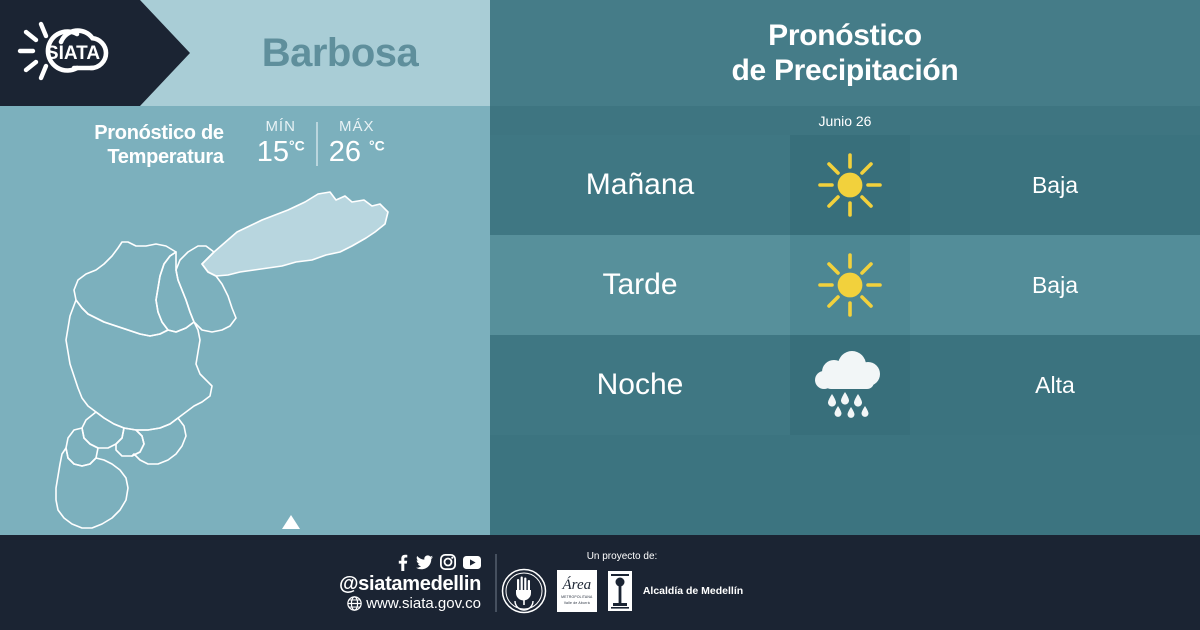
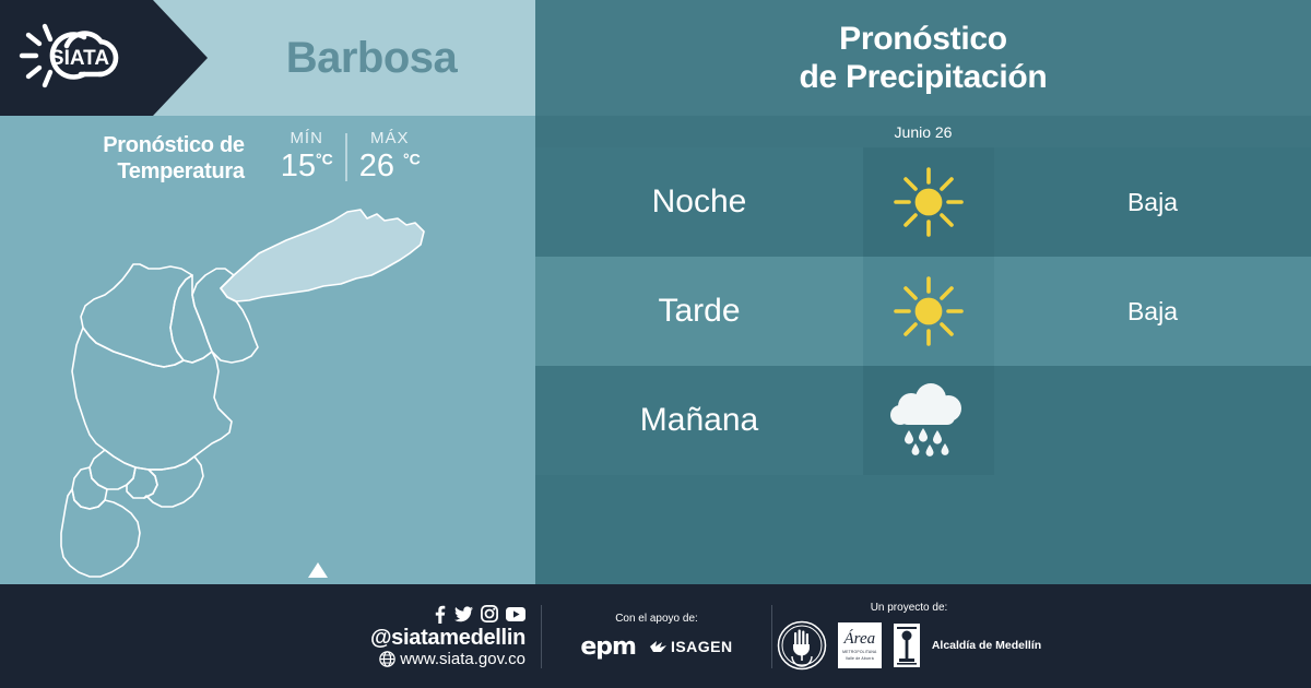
  SIATA
  Barbosa
  Pronóstico de
  Temperatura
  MÍN
  15°C
  MÁX
  26 °C
  Pronóstico
  de Precipitación
  Junio 26
- Mañana
+ Noche
  Baja
  Tarde
  Baja
- Noche
+ Mañana
- Alta
  @siatamedellin
  www.siata.gov.co
+ Con el apoyo de:
+ epm
+ ISAGEN
  Un proyecto de:
  Área
  Alcaldía de Medellín
